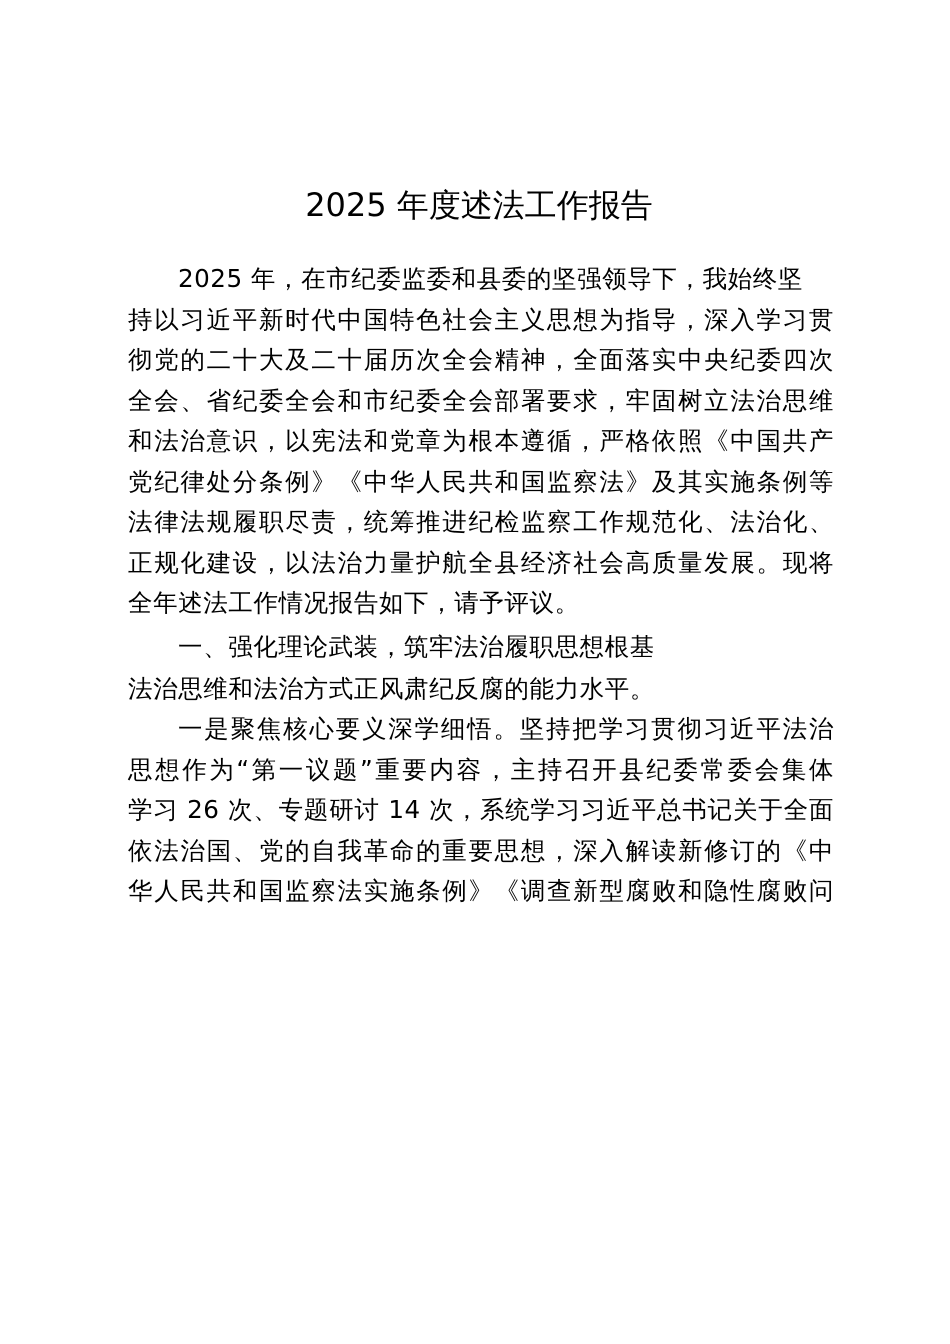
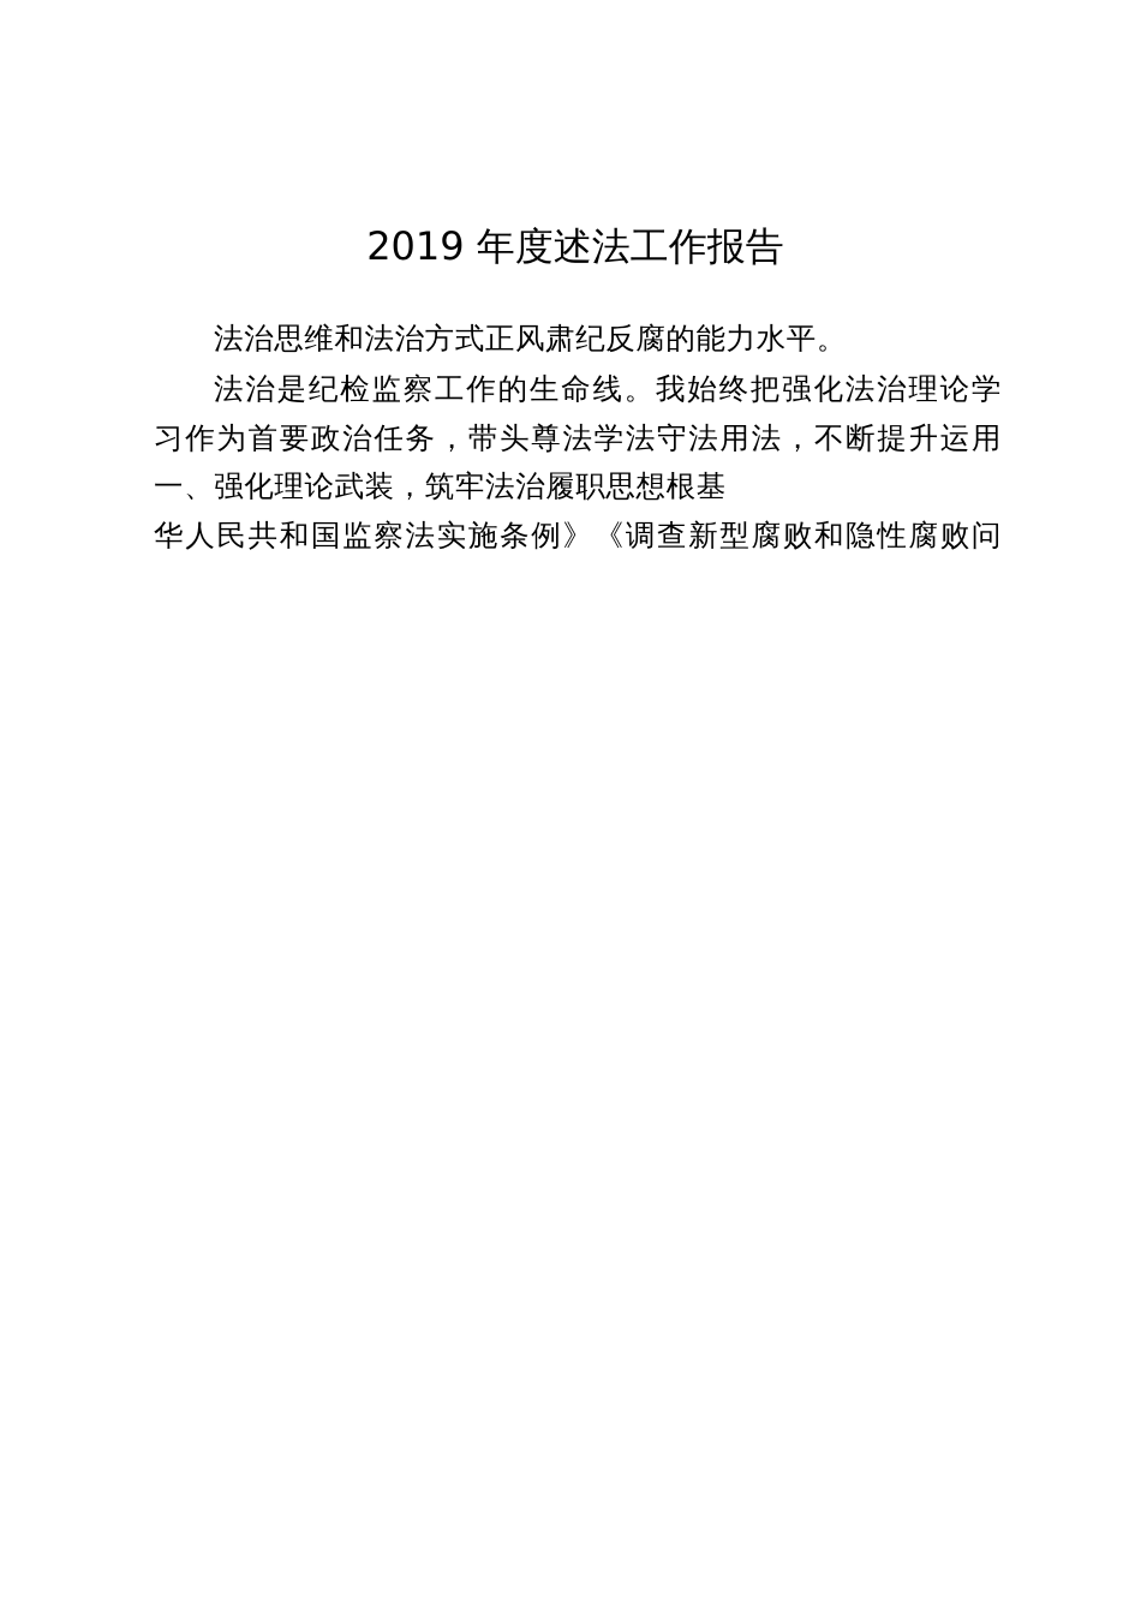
- 2025 年度述法工作报告
+ 2019 年度述法工作报告
- 2025 年，在市纪委监委和县委的坚强领导下，我始终坚
- 持以习近平新时代中国特色社会主义思想为指导，深入学习贯
- 彻党的二十大及二十届历次全会精神，全面落实中央纪委四次
- 全会、省纪委全会和市纪委全会部署要求，牢固树立法治思维
- 和法治意识，以宪法和党章为根本遵循，严格依照《中国共产
- 党纪律处分条例》《中华人民共和国监察法》及其实施条例等
- 法律法规履职尽责，统筹推进纪检监察工作规范化、法治化、
- 正规化建设，以法治力量护航全县经济社会高质量发展。现将
- 全年述法工作情况报告如下，请予评议。
- 一、强化理论武装，筑牢法治履职思想根基
+ 法治思维和法治方式正风肃纪反腐的能力水平。
+ 法治是纪检监察工作的生命线。我始终把强化法治理论学
+ 习作为首要政治任务，带头尊法学法守法用法，不断提升运用
- 法治思维和法治方式正风肃纪反腐的能力水平。
+ 一、强化理论武装，筑牢法治履职思想根基
- 一是聚焦核心要义深学细悟。坚持把学习贯彻习近平法治
- 思想作为“第一议题”重要内容，主持召开县纪委常委会集体
- 学习 26 次、专题研讨 14 次，系统学习习近平总书记关于全面
- 依法治国、党的自我革命的重要思想，深入解读新修订的《中
  华人民共和国监察法实施条例》《调查新型腐败和隐性腐败问
